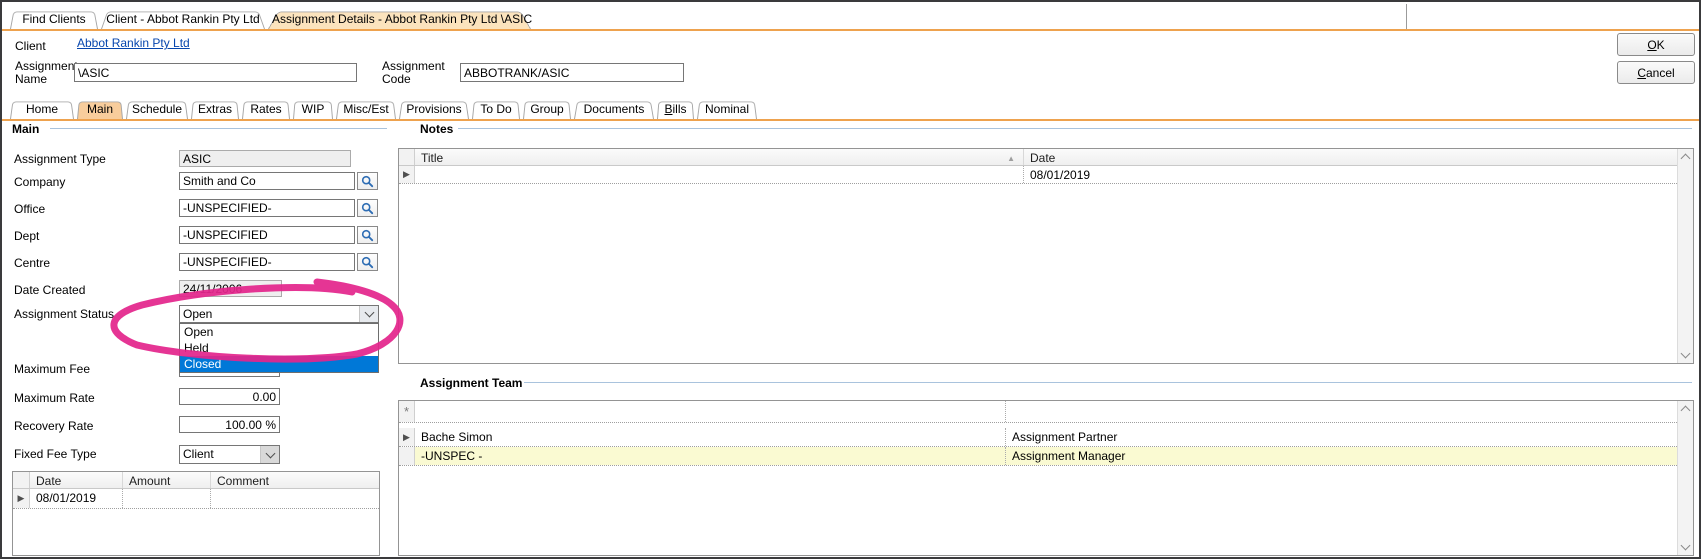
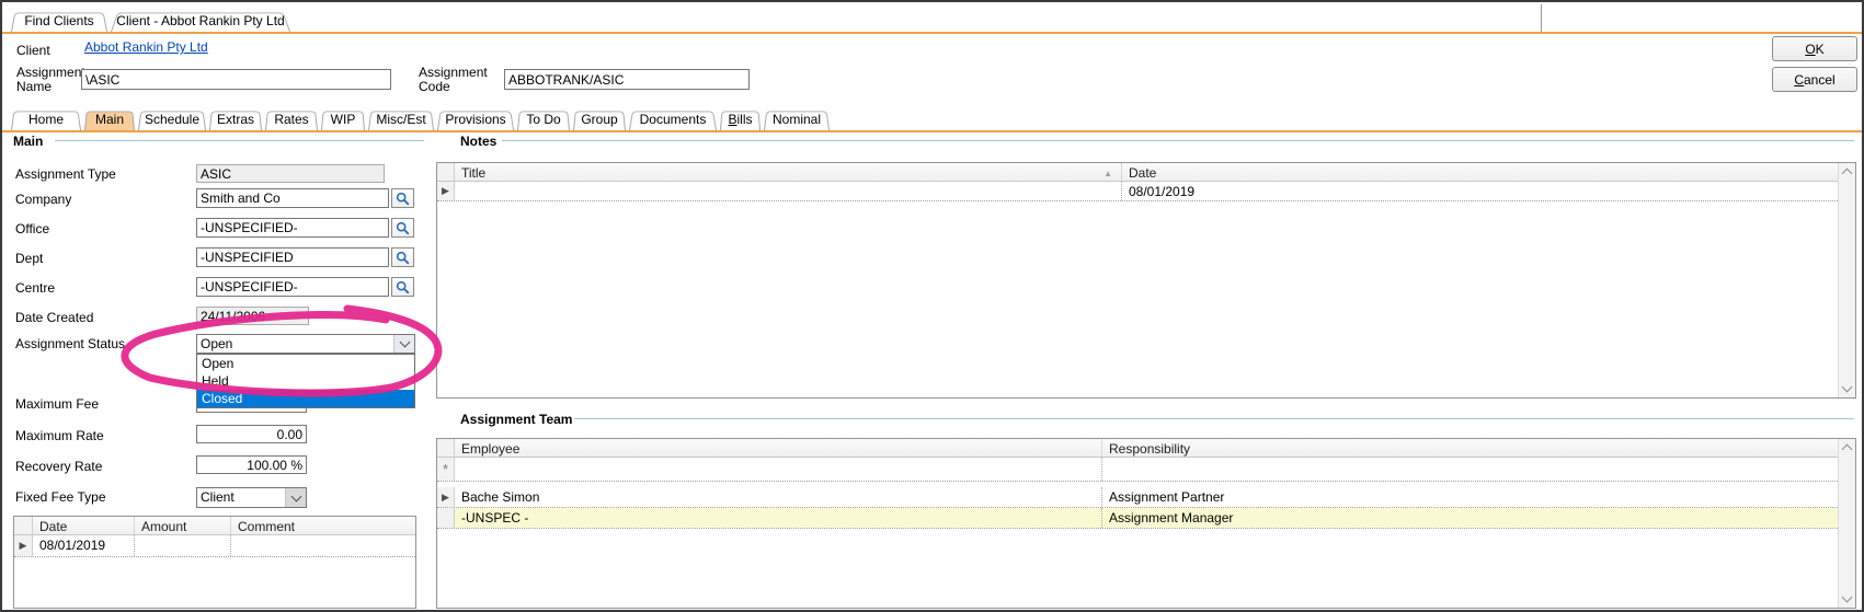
  Find Clients
  Client - Abbot Rankin Pty Ltd
- Assignment Details - Abbot Rankin Pty Ltd \ASIC
  Client
  Abbot Rankin Pty Ltd
  Assignmen Name
  \ASIC
  Assignment Code
  ABBOTRANK/ASIC
  OK
  Cancel
  Home
  Main
  Schedule
  Extras
  Rates
  WIP
  Misc/Est
  Provisions
  To Do
  Group
  Documents
  Bills
  Nominal
  Main
  Assignment Type
  ASIC
  Company
  Smith and Co
  Office
  -UNSPECIFIED-
  Dept
  -UNSPECIFIED
  Centre
  -UNSPECIFIED-
  Date Created
  Assignment Status
  Open
  Open
  Held
  Closed
  Maximum Fee
  Maximum Rate
  0.00
  Recovery Rate
  100.00 %
  Fixed Fee Type
  Client
  Date
  Amount
  Comment
  ▶
  08/01/2019
  Notes
  Title
  ▲
  Date
  ▶
  08/01/2019
  Assignment Team
+ Employee
+ Responsibility
  *
  ▶
  Bache Simon
  Assignment Partner
  -UNSPEC -
  Assignment Manager
